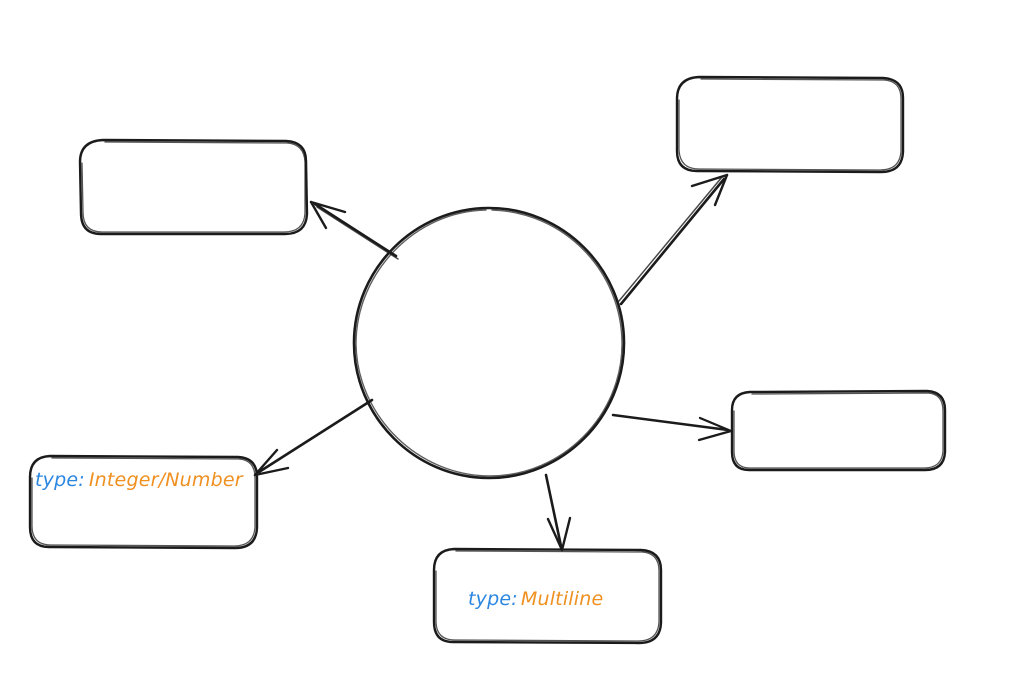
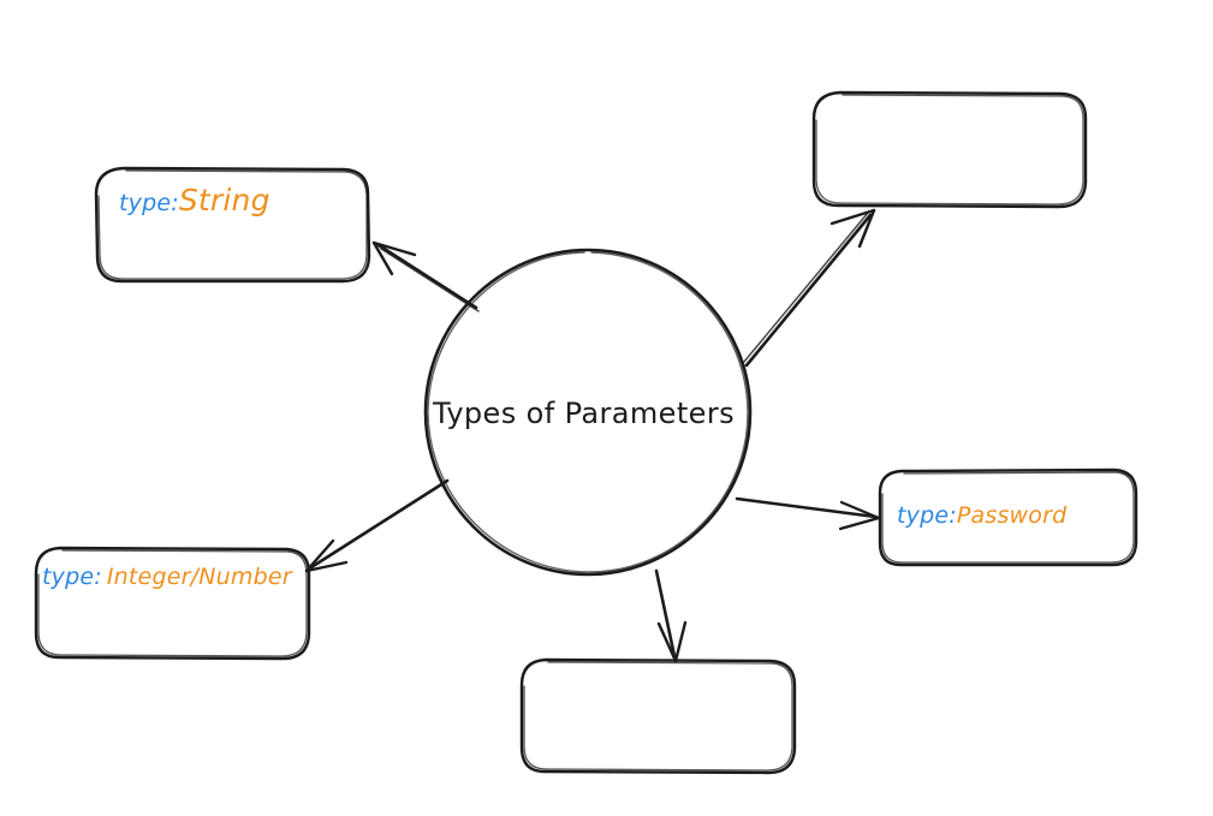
+ Types of Parameters
+ type:String
+ type:Password
  type: Integer/Number
- type: Multiline
